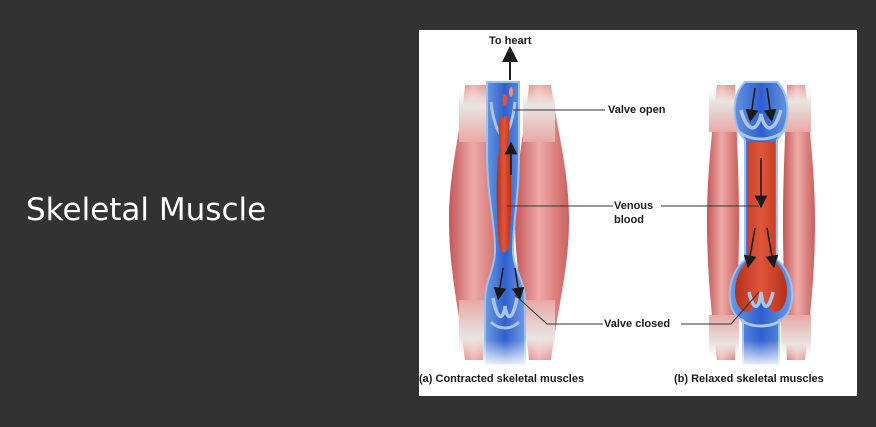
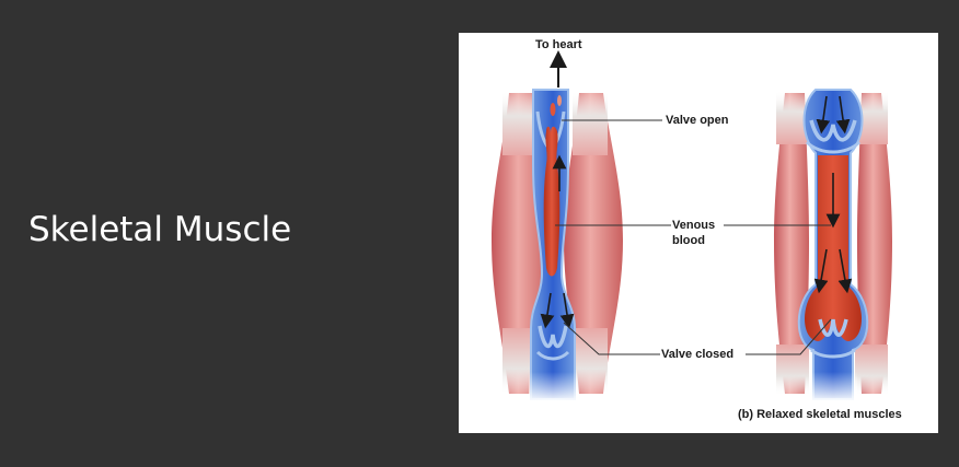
  Skeletal Muscle
  To heart
  Valve open
  Venous
  blood
  Valve closed
- (a) Contracted skeletal muscles
  (b) Relaxed skeletal muscles
